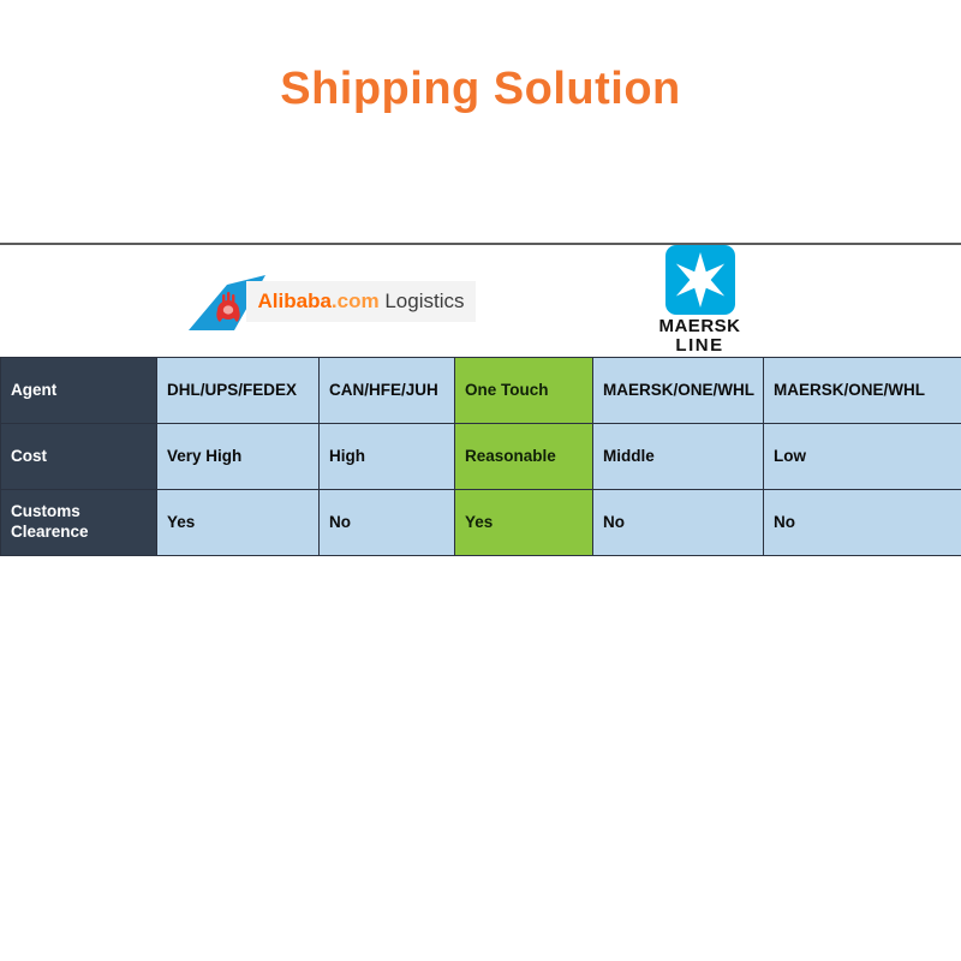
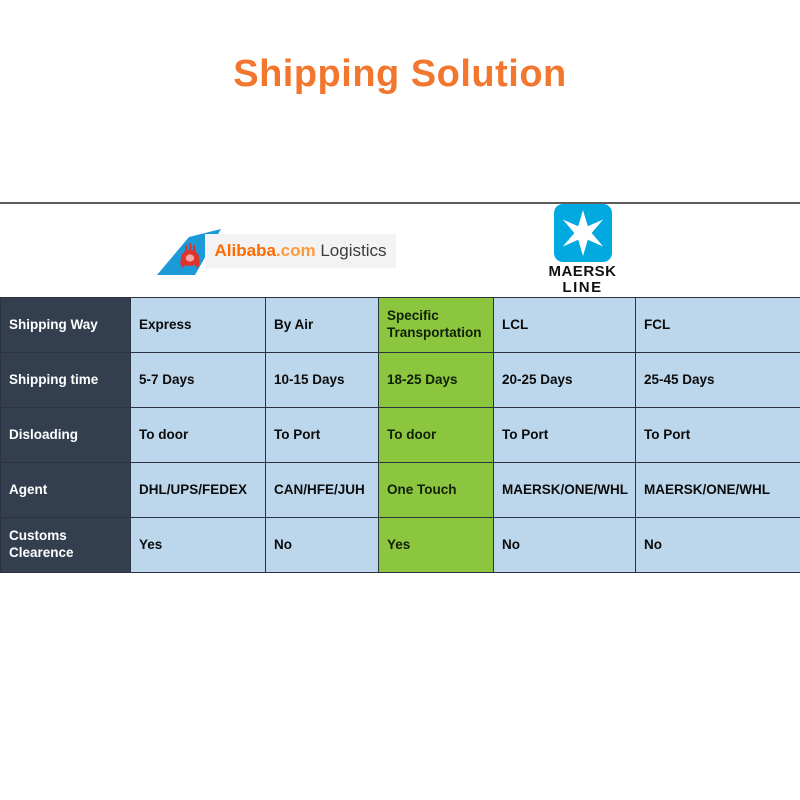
  Shipping Solution
  Alibaba.com Logistics
  MAERSK
  LINE
+ Shipping Way	Express	By Air	Specific Transportation	LCL	FCL
+ Shipping time	5-7 Days	10-15 Days	18-25 Days	20-25 Days	25-45 Days
+ Disloading	To door	To Port	To door	To Port	To Port
  Agent	DHL/UPS/FEDEX	CAN/HFE/JUH	One Touch	MAERSK/ONE/WHL	MAERSK/ONE/WHL
- Cost	Very High	High	Reasonable	Middle	Low
  Customs Clearence	Yes	No	Yes	No	No
